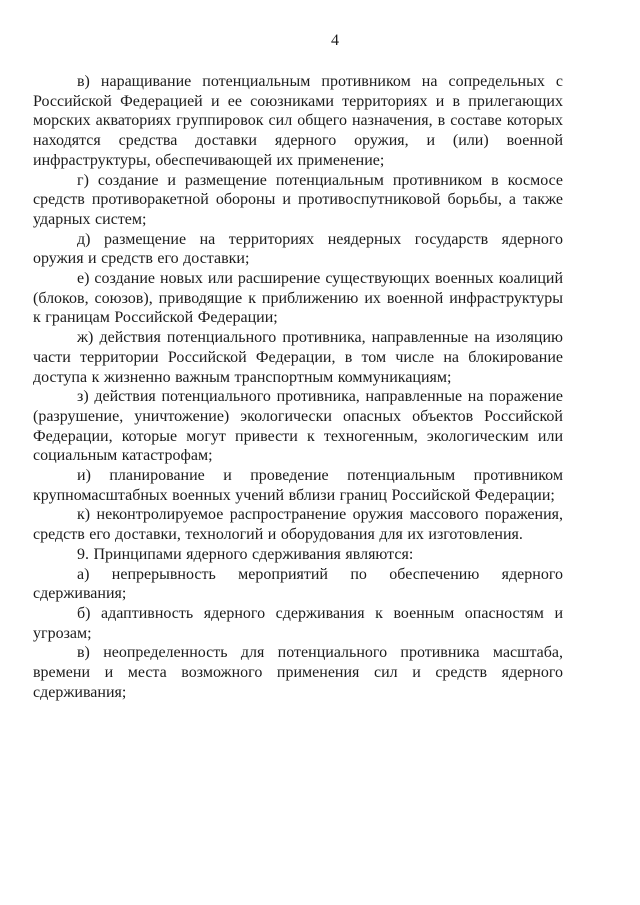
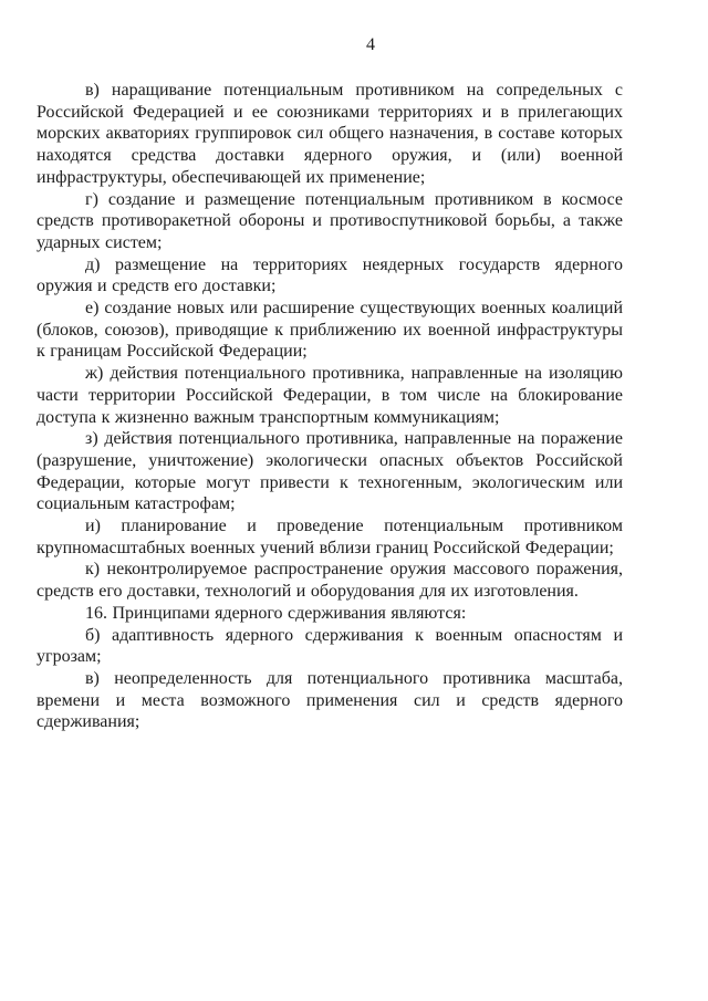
  4
  в) наращивание потенциальным противником на сопредельных с Российской Федерацией и ее союзниками территориях и в прилегающих морских акваториях группировок сил общего назначения, в составе которых находятся средства доставки ядерного оружия, и (или) военной инфраструктуры, обеспечивающей их применение;
  г) создание и размещение потенциальным противником в космосе средств противоракетной обороны и противоспутниковой борьбы, а также ударных систем;
  д) размещение на территориях неядерных государств ядерного оружия и средств его доставки;
  е) создание новых или расширение существующих военных коалиций (блоков, союзов), приводящие к приближению их военной инфраструктуры к границам Российской Федерации;
  ж) действия потенциального противника, направленные на изоляцию части территории Российской Федерации, в том числе на блокирование доступа к жизненно важным транспортным коммуникациям;
  з) действия потенциального противника, направленные на поражение (разрушение, уничтожение) экологически опасных объектов Российской Федерации, которые могут привести к техногенным, экологическим или социальным катастрофам;
  и) планирование и проведение потенциальным противником крупномасштабных военных учений вблизи границ Российской Федерации;
  к) неконтролируемое распространение оружия массового поражения, средств его доставки, технологий и оборудования для их изготовления.
- 9. Принципами ядерного сдерживания являются:
+ 16. Принципами ядерного сдерживания являются:
- а) непрерывность мероприятий по обеспечению ядерного сдерживания;
  б) адаптивность ядерного сдерживания к военным опасностям и угрозам;
  в) неопределенность для потенциального противника масштаба, времени и места возможного применения сил и средств ядерного сдерживания;
